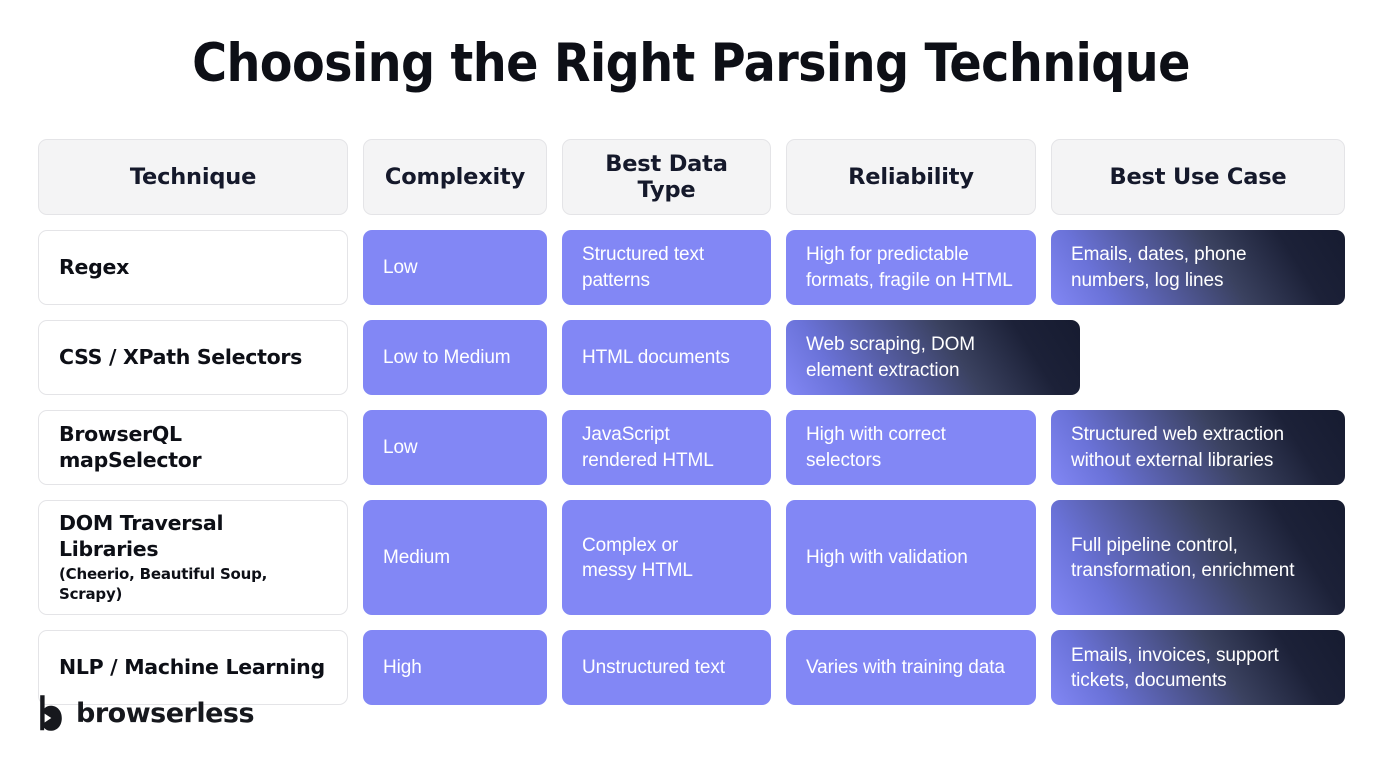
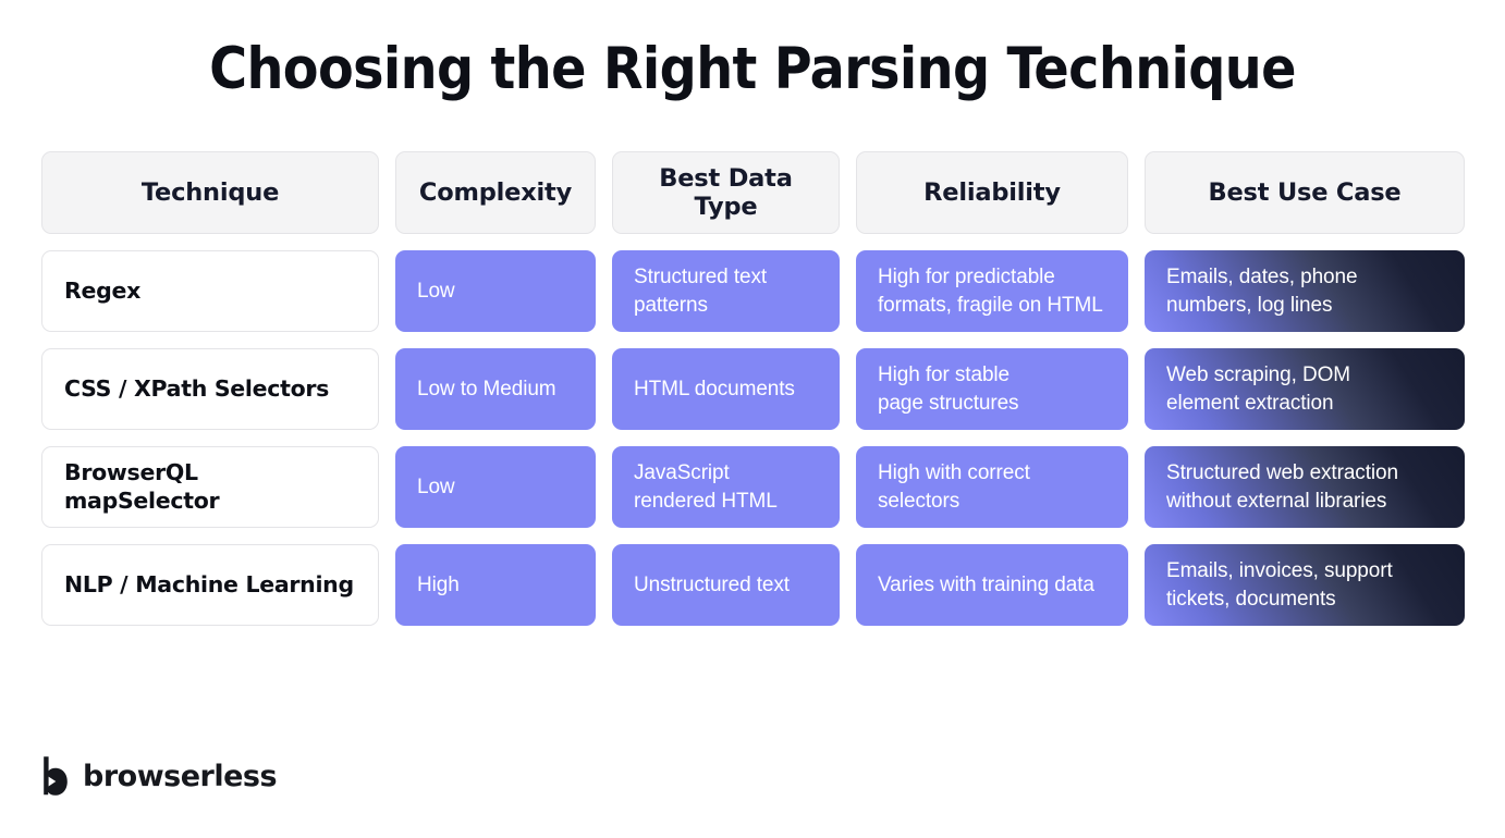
  Choosing the Right Parsing Technique
  Technique
  Complexity
  Best Data Type
  Reliability
  Best Use Case
  Regex
  Low
  Structured text
  patterns
  High for predictable
  formats, fragile on HTML
  Emails, dates, phone
  numbers, log lines
  CSS / XPath Selectors
  Low to Medium
  HTML documents
+ High for stable
+ page structures
  Web scraping, DOM
  element extraction
  BrowserQL mapSelector
  Low
  JavaScript
  rendered HTML
  High with correct
  selectors
  Structured web extraction
  without external libraries
- DOM Traversal Libraries
- (Cheerio, Beautiful Soup, Scrapy)
- Medium
- Complex or
- messy HTML
- High with validation
- Full pipeline control,
- transformation, enrichment
  NLP / Machine Learning
  High
  Unstructured text
  Varies with training data
  Emails, invoices, support
  tickets, documents
  browserless
